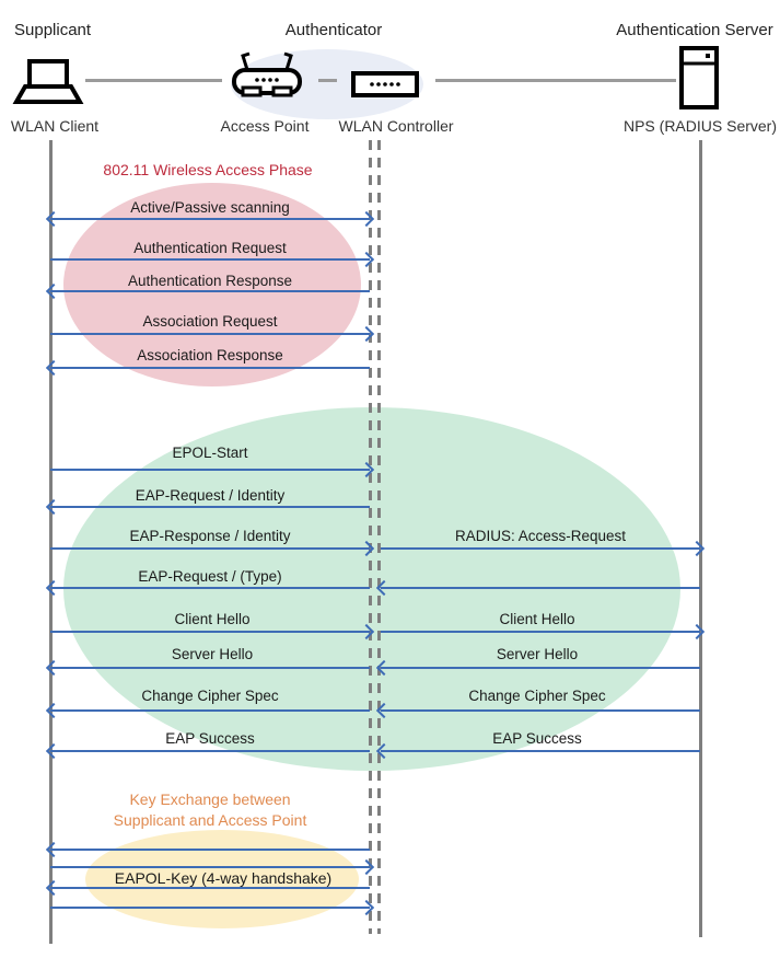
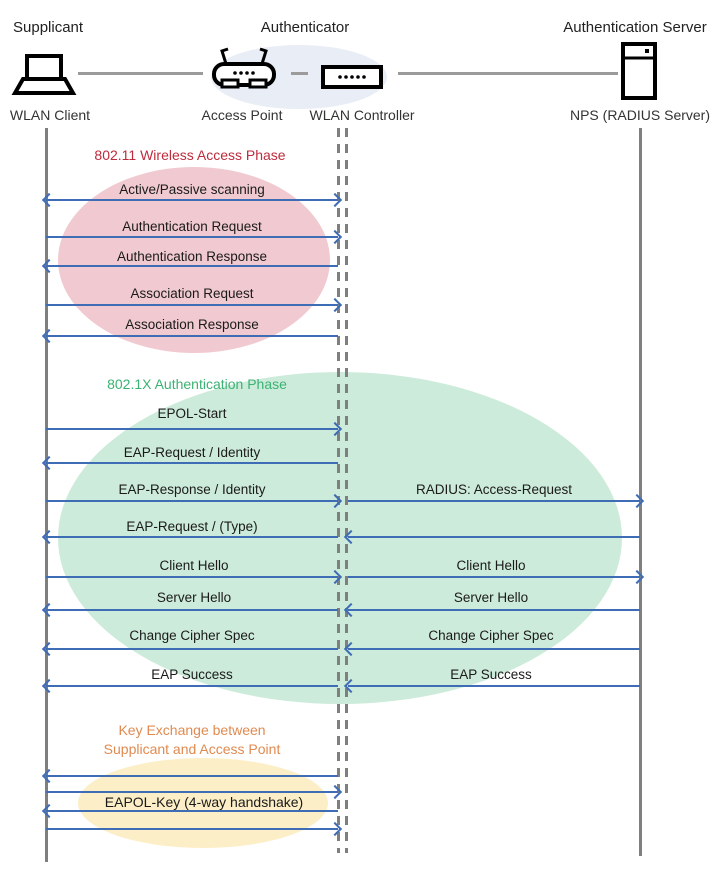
  Supplicant
  Authenticator
  Authentication Server
  WLAN Client
  Access Point
  WLAN Controller
  NPS (RADIUS Server)
  802.11 Wireless Access Phase
+ 802.1X Authentication Phase
  Key Exchange between
  Supplicant and Access Point
  Active/Passive scanning
  Authentication Request
  Authentication Response
  Association Request
  Association Response
  EPOL-Start
  EAP-Request / Identity
  EAP-Response / Identity
  RADIUS: Access-Request
  EAP-Request / (Type)
  Client Hello
  Client Hello
  Server Hello
  Server Hello
  Change Cipher Spec
  Change Cipher Spec
  EAP Success
  EAP Success
  EAPOL-Key (4-way handshake)
